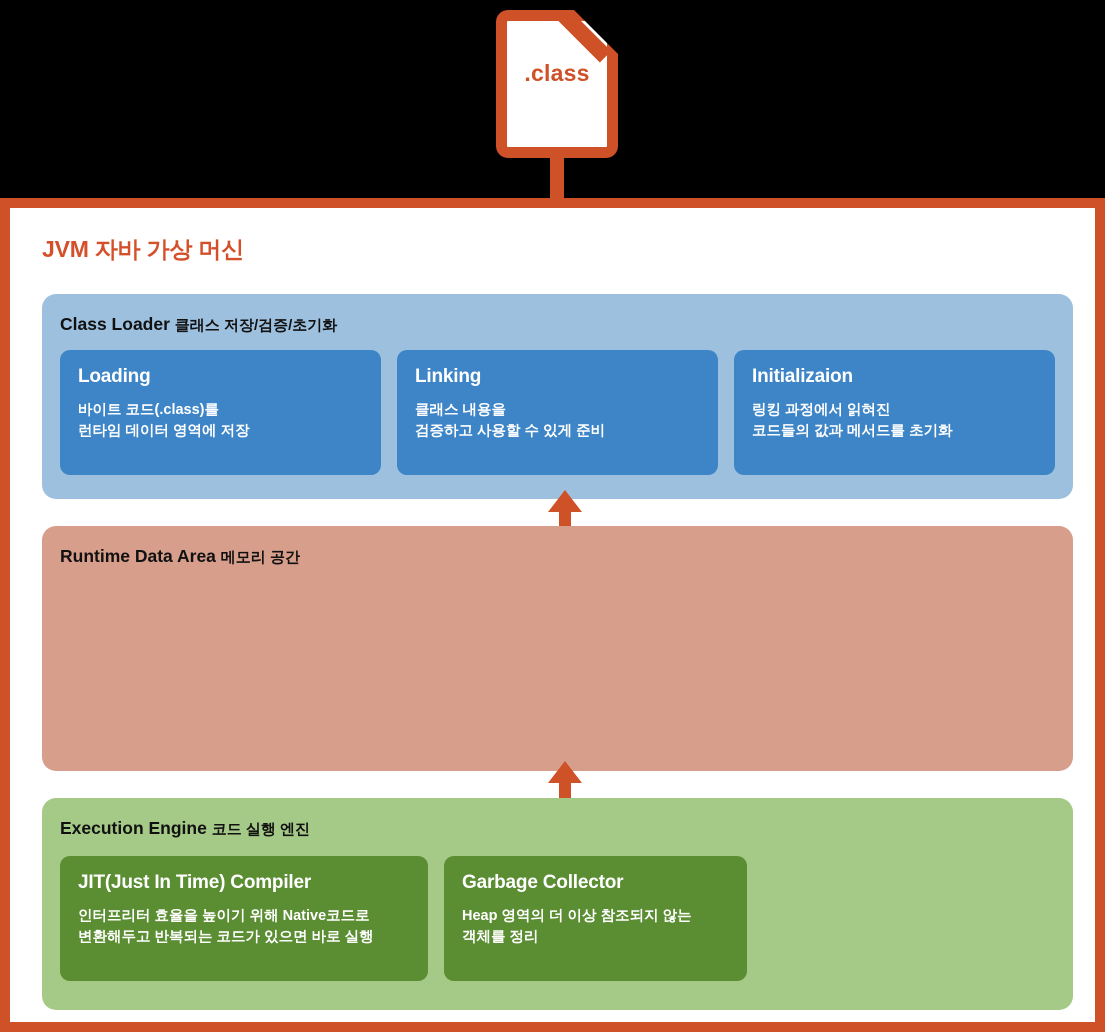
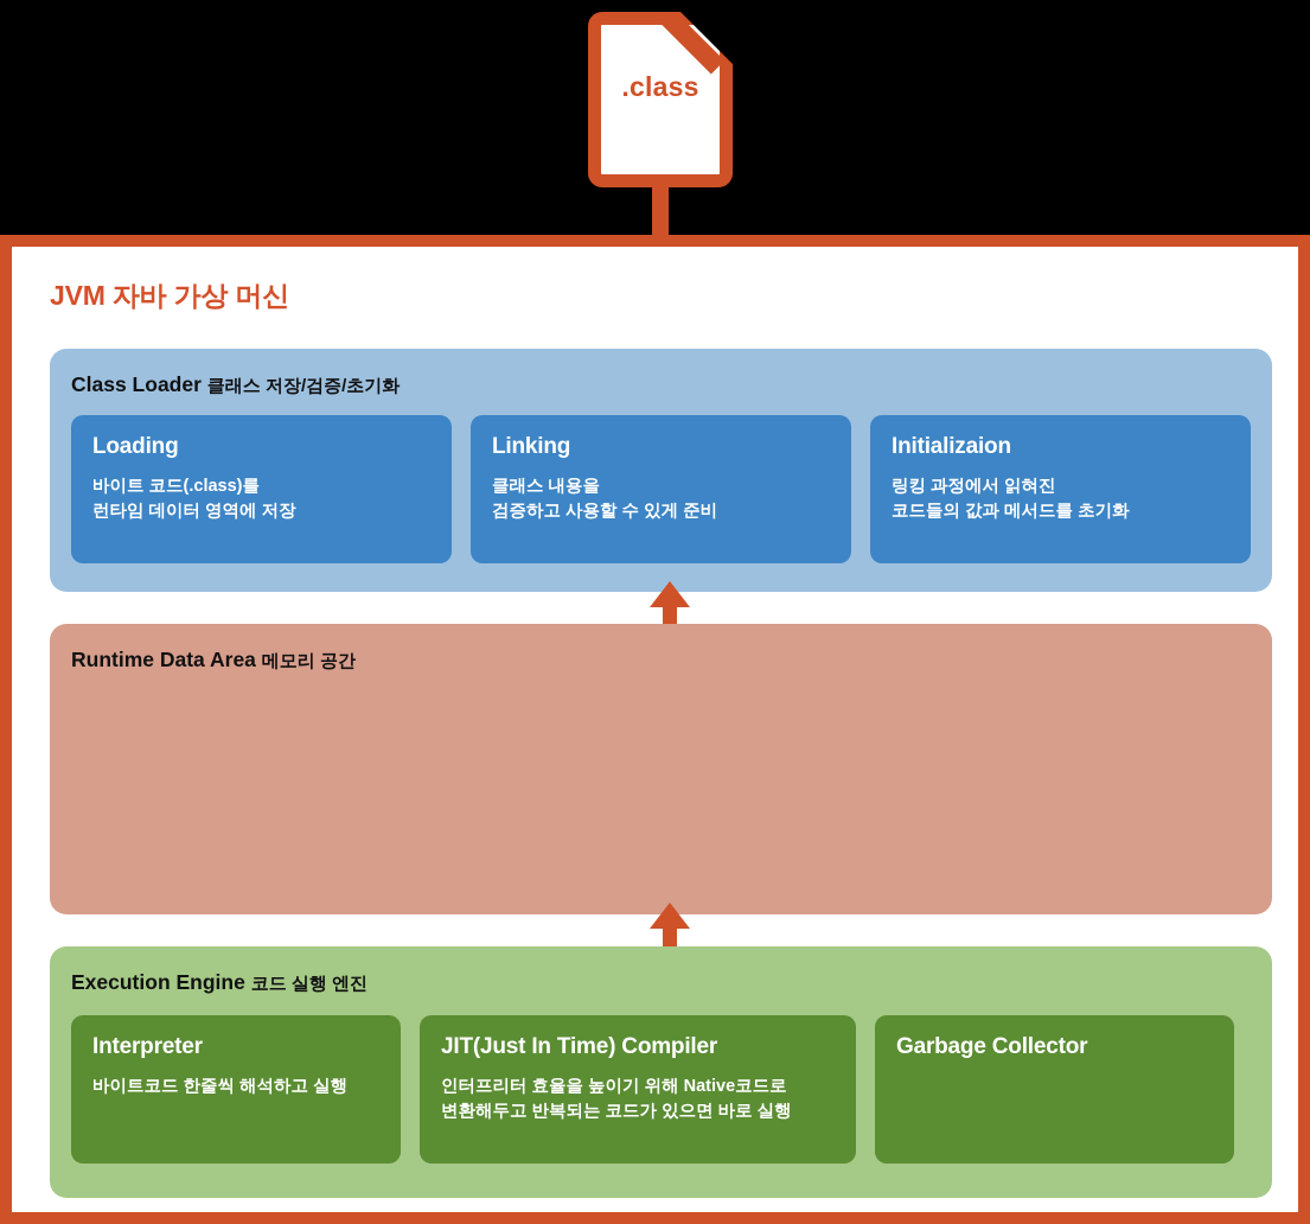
  .class
  JVM 자바 가상 머신
  Class Loader 클래스 저장/검증/초기화
  Loading
  바이트 코드(.class)를
  런타임 데이터 영역에 저장
  Linking
  클래스 내용을
  검증하고 사용할 수 있게 준비
  Initializaion
  링킹 과정에서 읽혀진
  코드들의 값과 메서드를 초기화
  Runtime Data Area 메모리 공간
  Execution Engine 코드 실행 엔진
+ Interpreter
+ 바이트코드 한줄씩 해석하고 실행
  JIT(Just In Time) Compiler
  인터프리터 효율을 높이기 위해 Native코드로
  변환해두고 반복되는 코드가 있으면 바로 실행
  Garbage Collector
- Heap 영역의 더 이상 참조되지 않는
- 객체를 정리
